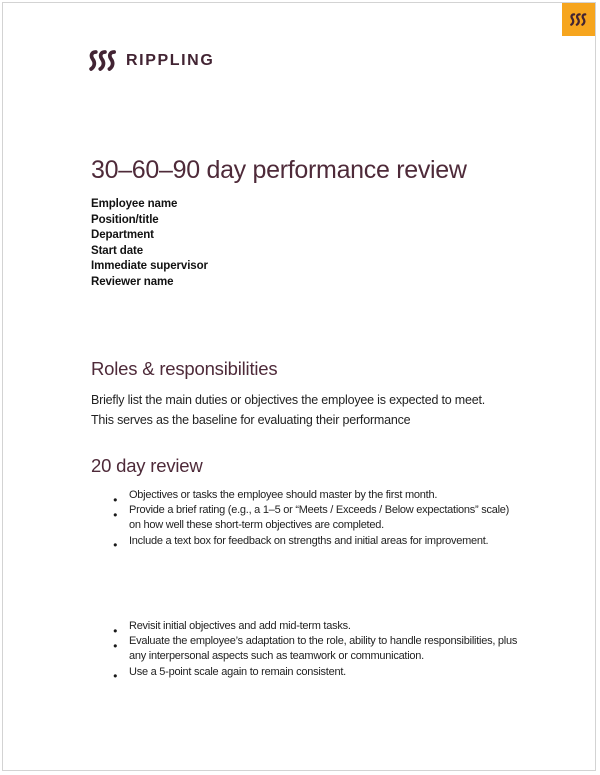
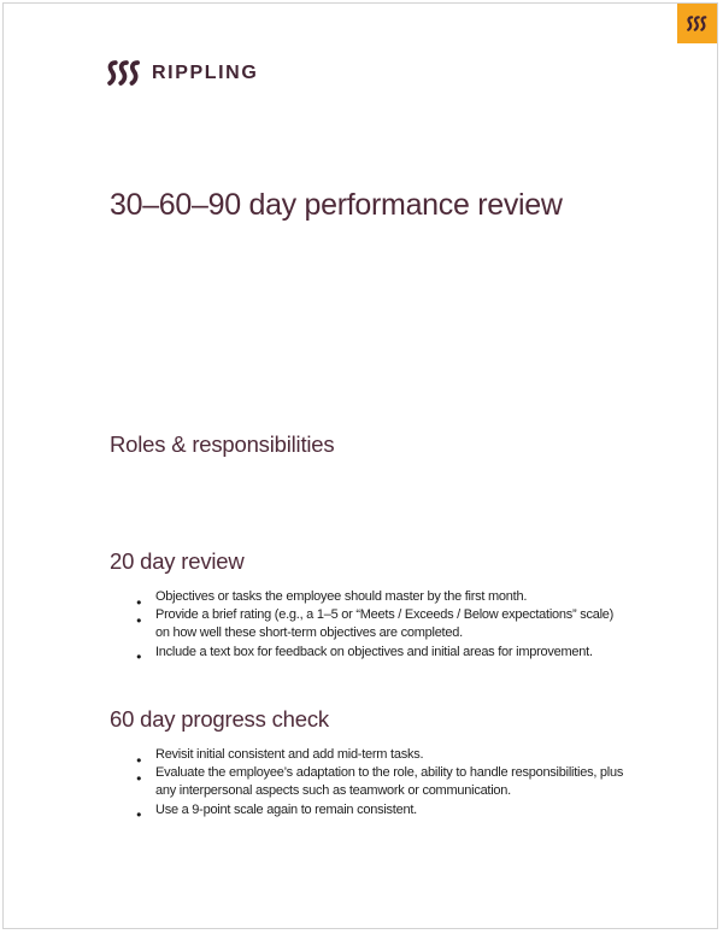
  RIPPLING
  30–60–90 day performance review
- Employee name
- Position/title
- Department
- Start date
- Immediate supervisor
- Reviewer name
  Roles & responsibilities
- Briefly list the main duties or objectives the employee is expected to meet.
- This serves as the baseline for evaluating their performance
  20 day review
  ●
  Objectives or tasks the employee should master by the first month.
  ●
  Provide a brief rating (e.g., a 1–5 or “Meets / Exceeds / Below expectations” scale)
  on how well these short-term objectives are completed.
  ●
- Include a text box for feedback on strengths and initial areas for improvement.
+ Include a text box for feedback on objectives and initial areas for improvement.
+ 60 day progress check
  ●
- Revisit initial objectives and add mid-term tasks.
+ Revisit initial consistent and add mid-term tasks.
  ●
  Evaluate the employee’s adaptation to the role, ability to handle responsibilities, plus
  any interpersonal aspects such as teamwork or communication.
  ●
- Use a 5-point scale again to remain consistent.
+ Use a 9-point scale again to remain consistent.
